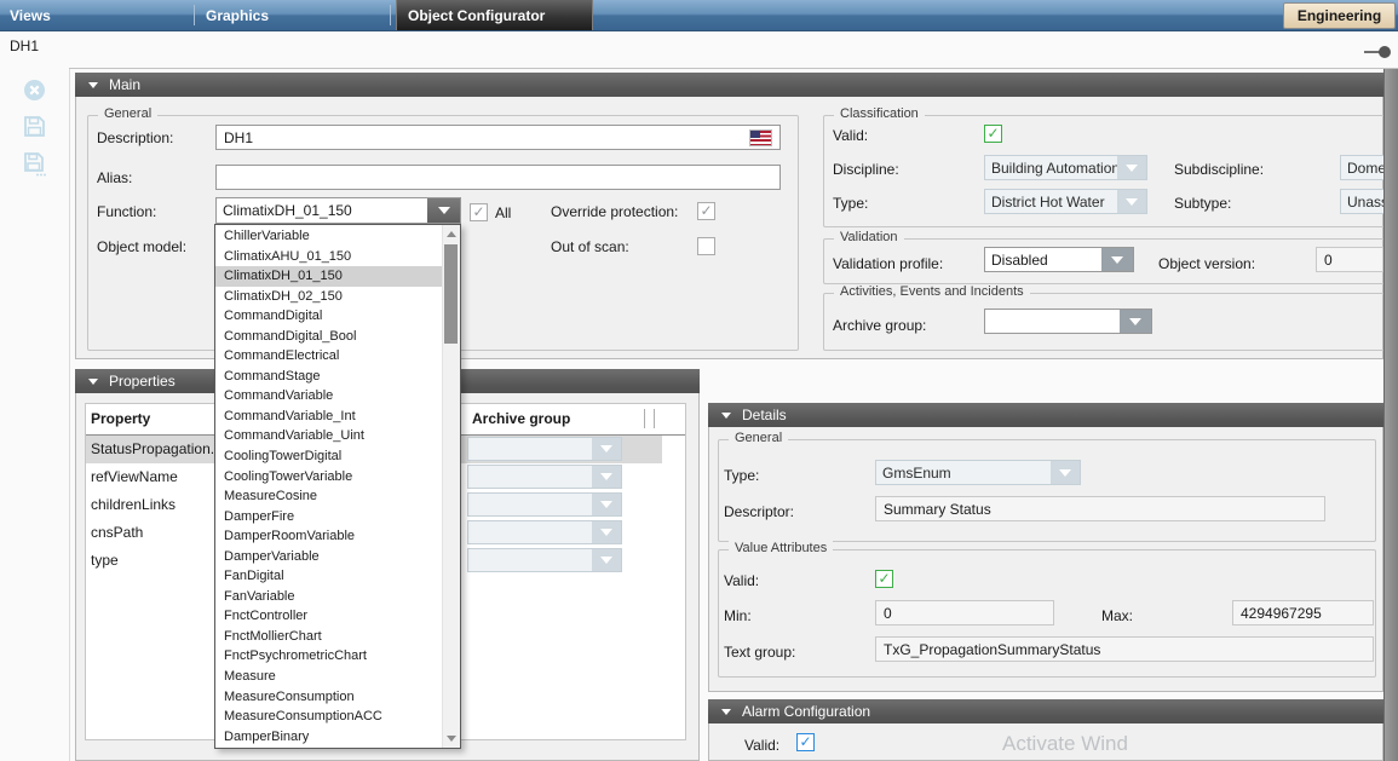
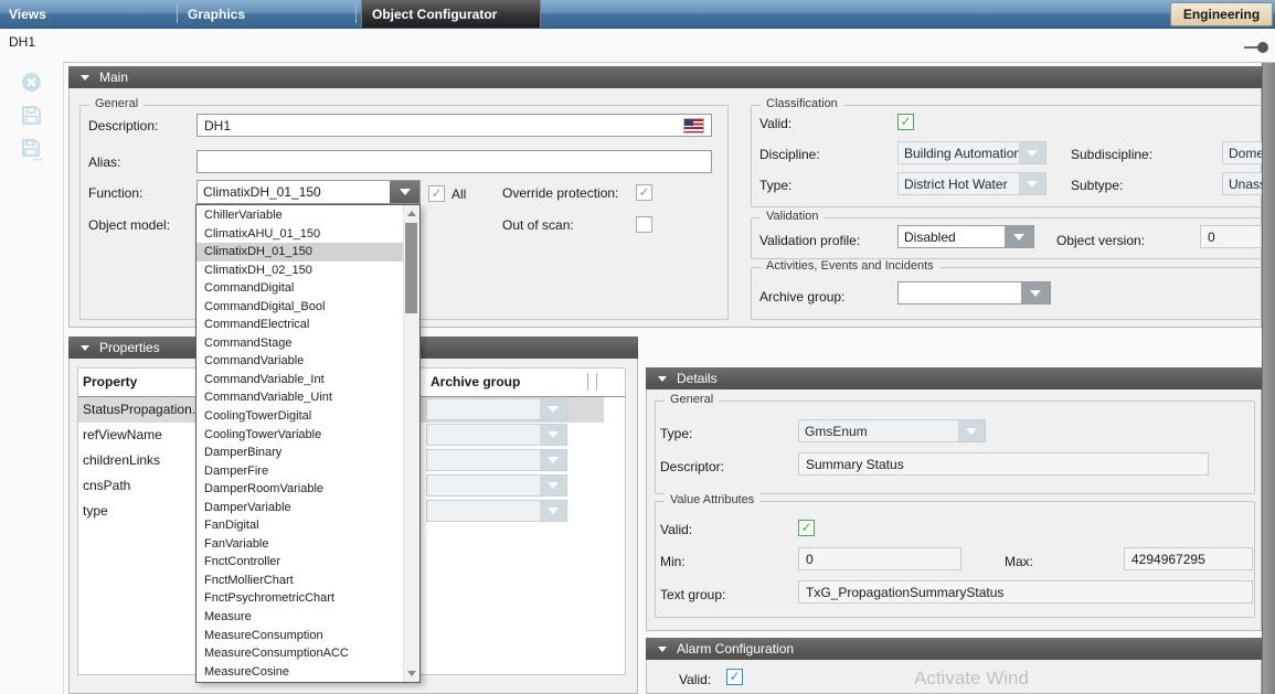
  Views
  Graphics
  Object Configurator
  Engineering
  DH1
  Main
  General
  Description:
  DH1
  Alias:
  Function:
  ClimatixDH_01_150
  All
  Override protection:
  Object model:
  Out of scan:
  Classification
  Valid:
  Discipline:
  Building Automation
  Subdiscipline:
  Dome
  Type:
  District Hot Water
  Subtype:
  Unas
  Validation
  Validation profile:
  Disabled
  Object version:
  0
  Activities, Events and Incidents
  Archive group:
  Properties
  Property
  Archive group
  StatusPropagation.
  refViewName
  childrenLinks
  cnsPath
  type
  Details
  General
  Type:
  GmsEnum
  Descriptor:
  Summary Status
  Value Attributes
  Valid:
  Min:
  0
  Max:
  4294967295
  Text group:
  TxG_PropagationSummaryStatus
  Alarm Configuration
  Valid:
  Activate Wind
  ChillerVariable
  ClimatixAHU_01_150
  ClimatixDH_01_150
  ClimatixDH_02_150
  CommandDigital
  CommandDigital_Bool
  CommandElectrical
  CommandStage
  CommandVariable
  CommandVariable_Int
  CommandVariable_Uint
  CoolingTowerDigital
  CoolingTowerVariable
- MeasureCosine
+ DamperBinary
  DamperFire
  DamperRoomVariable
  DamperVariable
  FanDigital
  FanVariable
  FnctController
  FnctMollierChart
  FnctPsychrometricChart
  Measure
  MeasureConsumption
  MeasureConsumptionACC
- DamperBinary
+ MeasureCosine
